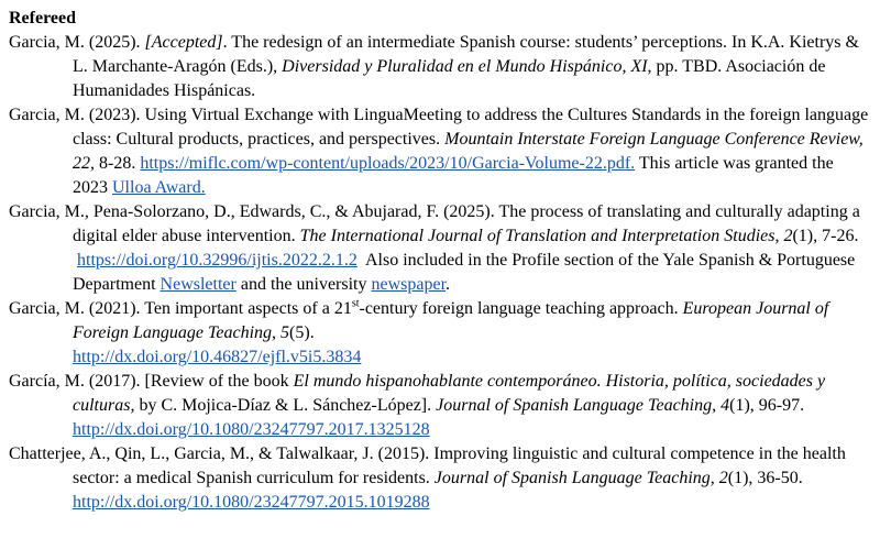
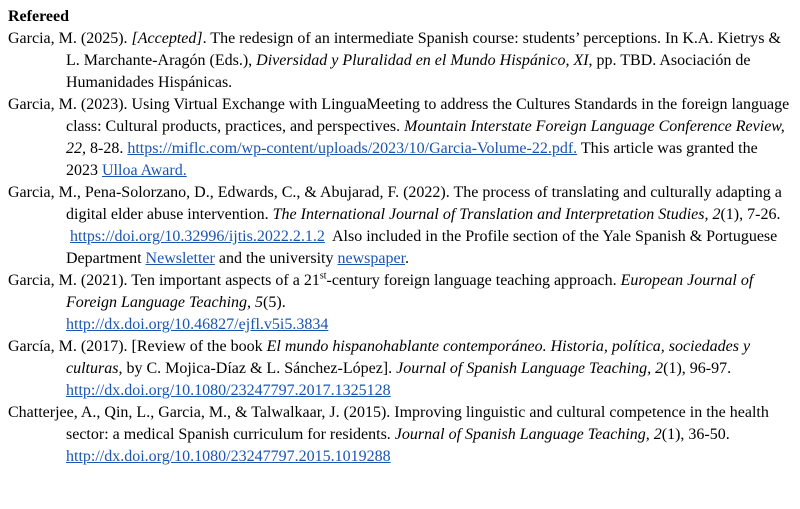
  Refereed
  Garcia, M. (2025). [Accepted]. The redesign of an intermediate Spanish course: students’ perceptions. In K.A. Kietrys & L. Marchante-Aragón (Eds.), Diversidad y Pluralidad en el Mundo Hispánico, XI, pp. TBD. Asociación de Humanidades Hispánicas.
  Garcia, M. (2023). Using Virtual Exchange with LinguaMeeting to address the Cultures Standards in the foreign language class: Cultural products, practices, and perspectives. Mountain Interstate Foreign Language Conference Review, 22, 8-28. https://miflc.com/wp-content/uploads/2023/10/Garcia-Volume-22.pdf. This article was granted the 2023 Ulloa Award.
- Garcia, M., Pena-Solorzano, D., Edwards, C., & Abujarad, F. (2025). The process of translating and culturally adapting a digital elder abuse intervention. The International Journal of Translation and Interpretation Studies, 2(1), 7-26. https://doi.org/10.32996/ijtis.2022.2.1.2 Also included in the Profile section of the Yale Spanish & Portuguese Department Newsletter and the university newspaper.
+ Garcia, M., Pena-Solorzano, D., Edwards, C., & Abujarad, F. (2022). The process of translating and culturally adapting a digital elder abuse intervention. The International Journal of Translation and Interpretation Studies, 2(1), 7-26. https://doi.org/10.32996/ijtis.2022.2.1.2 Also included in the Profile section of the Yale Spanish & Portuguese Department Newsletter and the university newspaper.
  Garcia, M. (2021). Ten important aspects of a 21st-century foreign language teaching approach. European Journal of Foreign Language Teaching, 5(5).
  http://dx.doi.org/10.46827/ejfl.v5i5.3834
- García, M. (2017). [Review of the book El mundo hispanohablante contemporáneo. Historia, política, sociedades y culturas, by C. Mojica-Díaz & L. Sánchez-López]. Journal of Spanish Language Teaching, 4(1), 96-97. http://dx.doi.org/10.1080/23247797.2017.1325128
+ García, M. (2017). [Review of the book El mundo hispanohablante contemporáneo. Historia, política, sociedades y culturas, by C. Mojica-Díaz & L. Sánchez-López]. Journal of Spanish Language Teaching, 2(1), 96-97. http://dx.doi.org/10.1080/23247797.2017.1325128
  Chatterjee, A., Qin, L., Garcia, M., & Talwalkaar, J. (2015). Improving linguistic and cultural competence in the health sector: a medical Spanish curriculum for residents. Journal of Spanish Language Teaching, 2(1), 36-50. http://dx.doi.org/10.1080/23247797.2015.1019288
